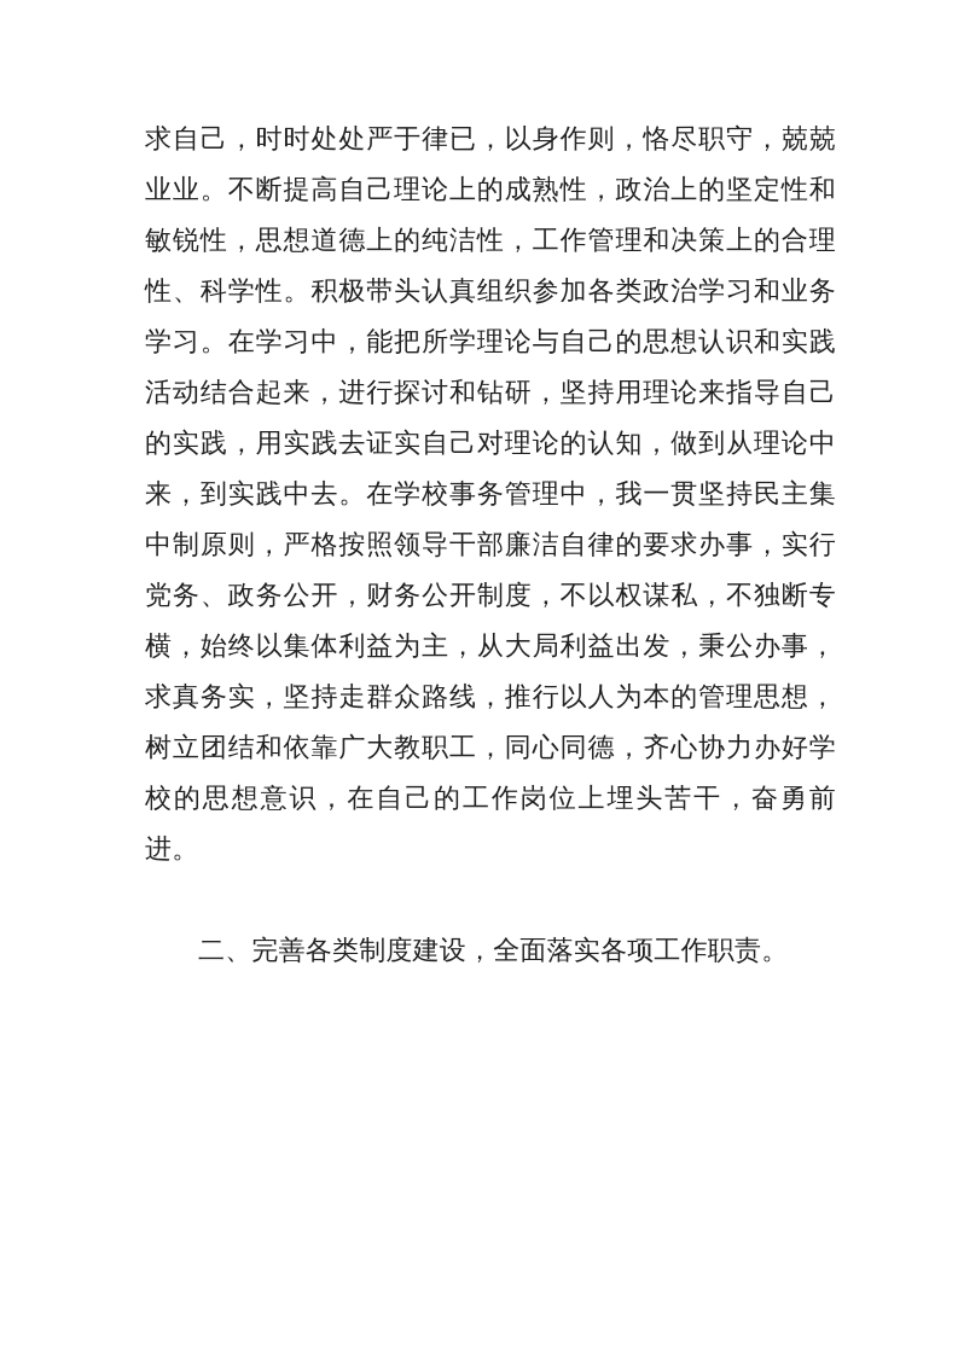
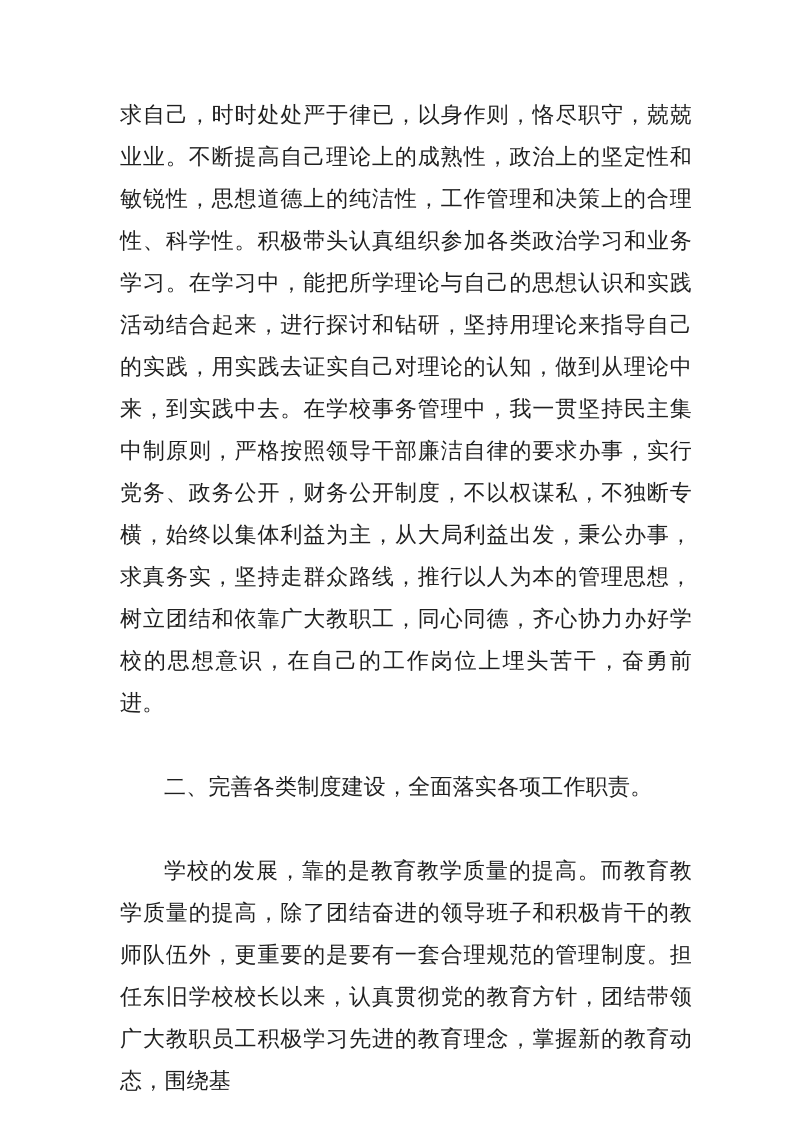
  求自己，时时处处严于律已，以身作则，恪尽职守，兢兢业业。不断提高自己理论上的成熟性，政治上的坚定性和敏锐性，思想道德上的纯洁性，工作管理和决策上的合理性、科学性。积极带头认真组织参加各类政治学习和业务学习。在学习中，能把所学理论与自己的思想认识和实践活动结合起来，进行探讨和钻研，坚持用理论来指导自己的实践，用实践去证实自己对理论的认知，做到从理论中来，到实践中去。在学校事务管理中，我一贯坚持民主集中制原则，严格按照领导干部廉洁自律的要求办事，实行党务、政务公开，财务公开制度，不以权谋私，不独断专横，始终以集体利益为主，从大局利益出发，秉公办事，求真务实，坚持走群众路线，推行以人为本的管理思想，树立团结和依靠广大教职工，同心同德，齐心协力办好学校的思想意识，在自己的工作岗位上埋头苦干，奋勇前进。
  二、完善各类制度建设，全面落实各项工作职责。
+ 学校的发展，靠的是教育教学质量的提高。而教育教学质量的提高，除了团结奋进的领导班子和积极肯干的教师队伍外，更重要的是要有一套合理规范的管理制度。担任东旧学校校长以来，认真贯彻党的教育方针，团结带领广大教职员工积极学习先进的教育理念，掌握新的教育动态，围绕基
